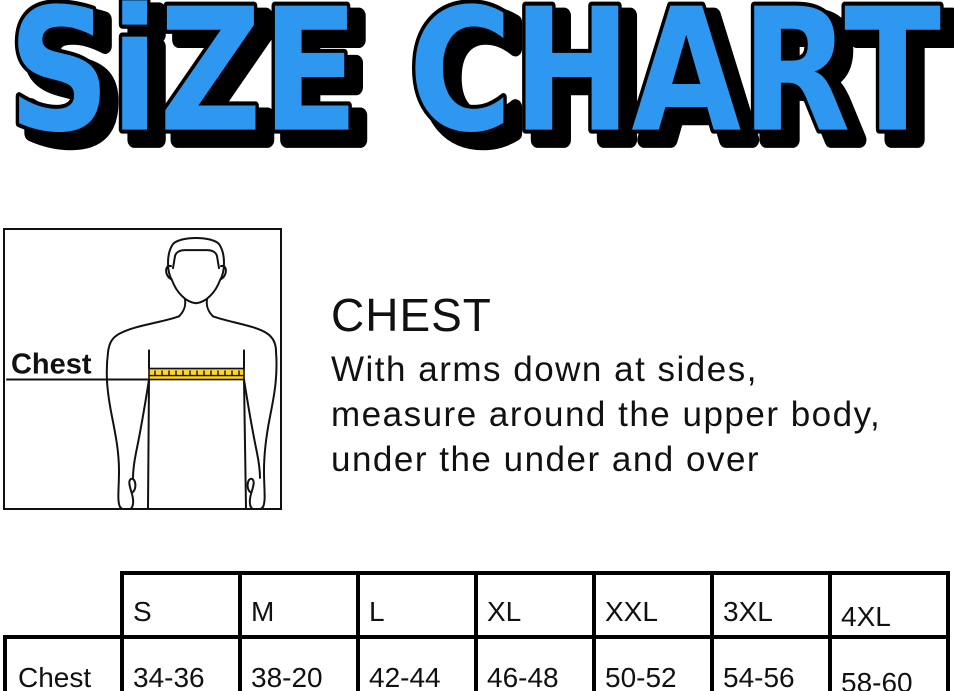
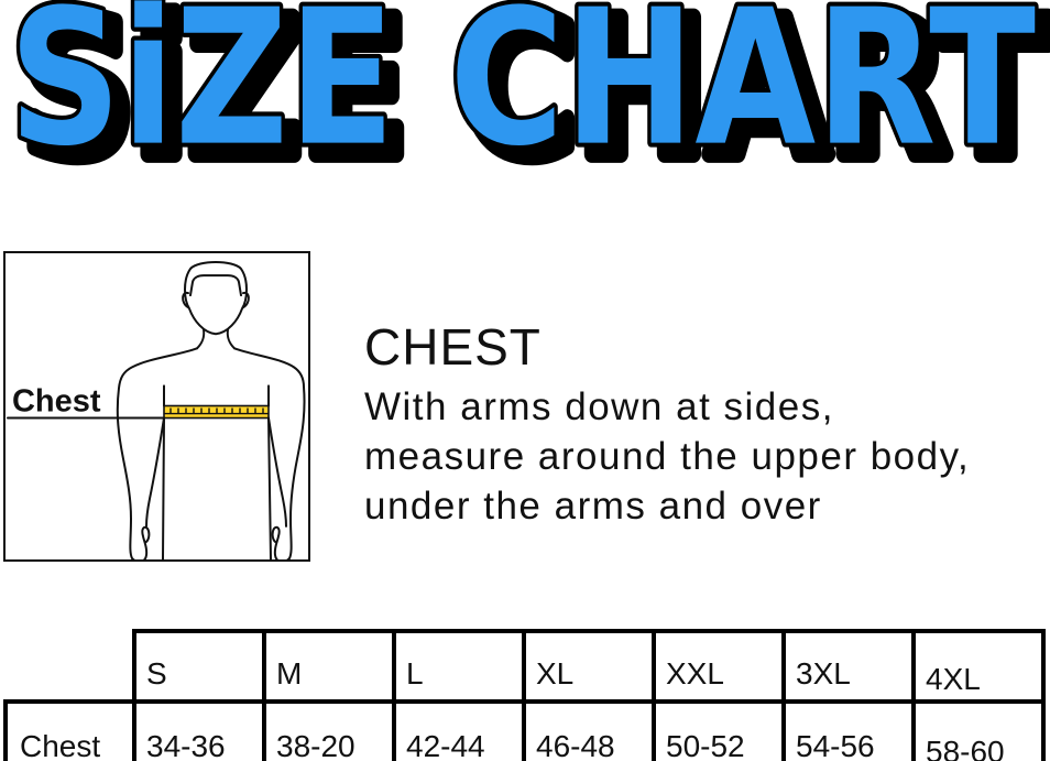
  SiZE CHART
  Chest
  CHEST
  With arms down at sides,
  measure around the upper body,
- under the under and over
+ under the arms and over
  	S	M	L	XL	XXL	3XL	4XL
  Chest	34-36	38-20	42-44	46-48	50-52	54-56	58-60
